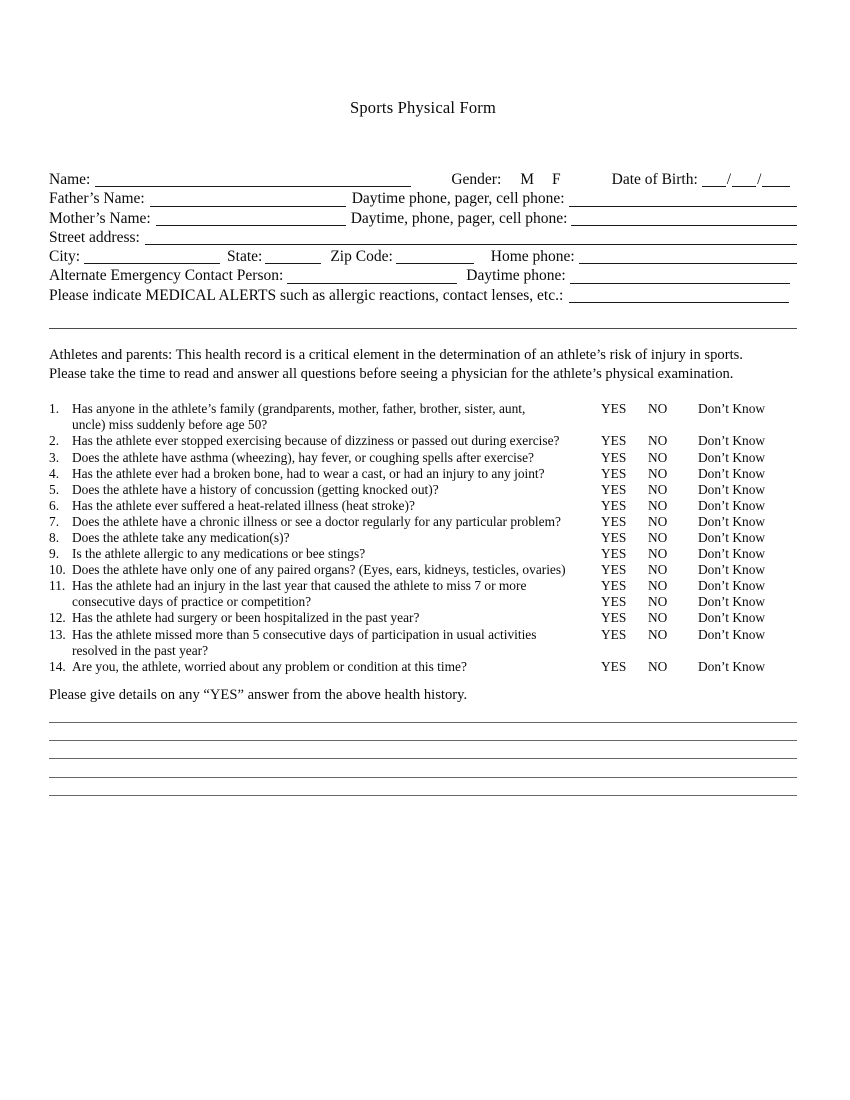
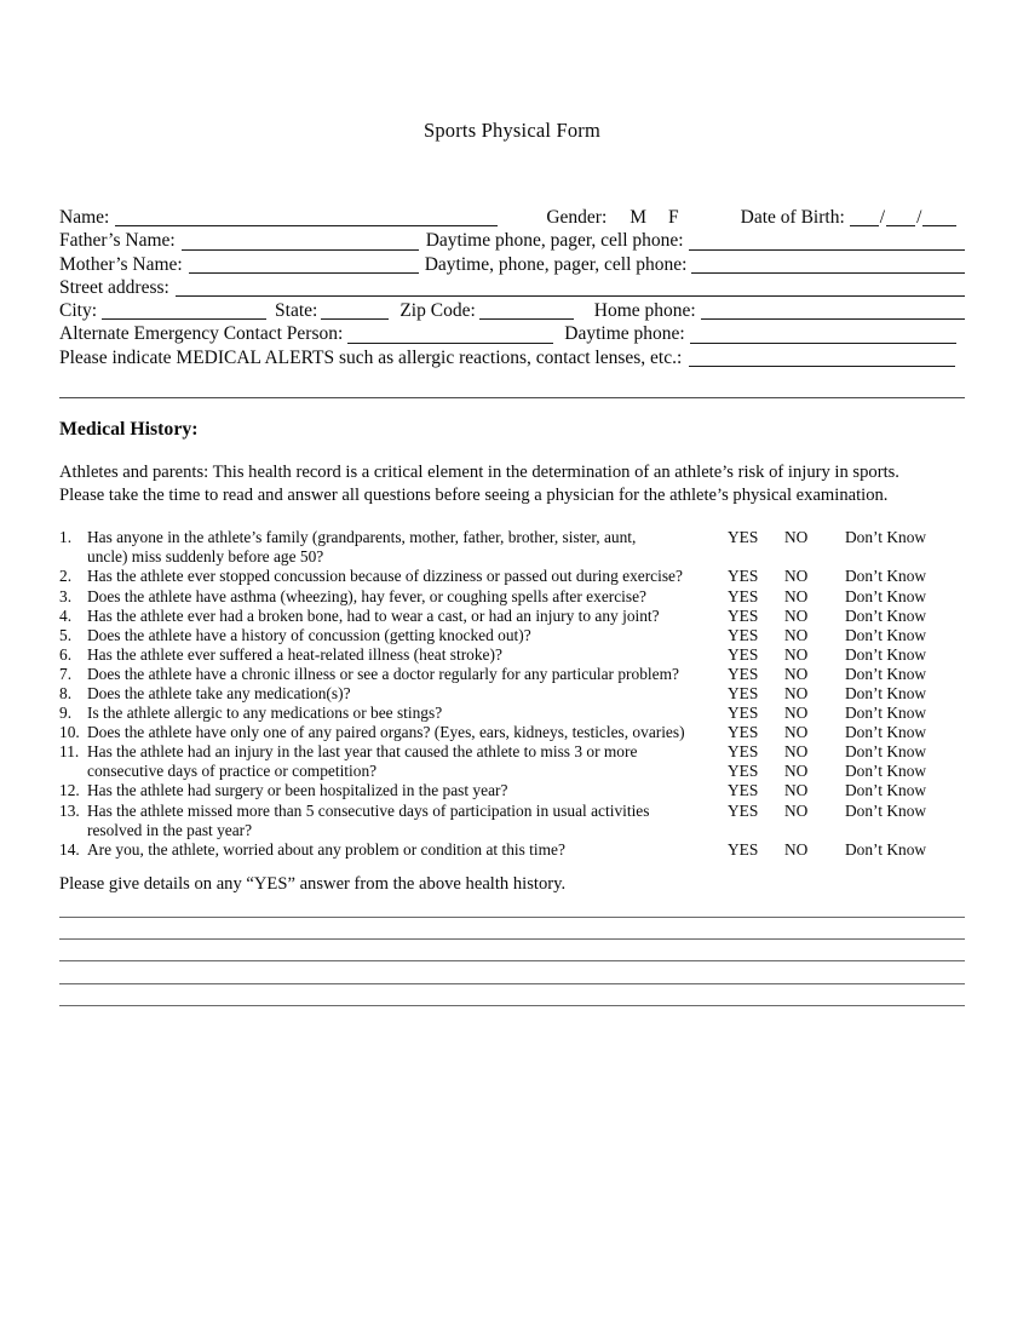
  Sports Physical Form
  Name:
  Gender:
  M
  F
  Date of Birth:
  /
  /
  Father’s Name:
  Daytime phone, pager, cell phone:
  Mother’s Name:
  Daytime, phone, pager, cell phone:
  Street address:
  City:
  State:
  Zip Code:
  Home phone:
  Alternate Emergency Contact Person:
  Daytime phone:
  Please indicate MEDICAL ALERTS such as allergic reactions, contact lenses, etc.:
+ Medical History:
  Athletes and parents: This health record is a critical element in the determination of an athlete’s risk of injury in sports.
  Please take the time to read and answer all questions before seeing a physician for the athlete’s physical examination.
  1.
  Has anyone in the athlete’s family (grandparents, mother, father, brother, sister, aunt,
  YES
  NO
  Don’t Know
  uncle) miss suddenly before age 50?
  2.
- Has the athlete ever stopped exercising because of dizziness or passed out during exercise?
+ Has the athlete ever stopped concussion because of dizziness or passed out during exercise?
  YES
  NO
  Don’t Know
  3.
  Does the athlete have asthma (wheezing), hay fever, or coughing spells after exercise?
  YES
  NO
  Don’t Know
  4.
  Has the athlete ever had a broken bone, had to wear a cast, or had an injury to any joint?
  YES
  NO
  Don’t Know
  5.
  Does the athlete have a history of concussion (getting knocked out)?
  YES
  NO
  Don’t Know
  6.
  Has the athlete ever suffered a heat-related illness (heat stroke)?
  YES
  NO
  Don’t Know
  7.
  Does the athlete have a chronic illness or see a doctor regularly for any particular problem?
  YES
  NO
  Don’t Know
  8.
  Does the athlete take any medication(s)?
  YES
  NO
  Don’t Know
  9.
  Is the athlete allergic to any medications or bee stings?
  YES
  NO
  Don’t Know
  10.
  Does the athlete have only one of any paired organs? (Eyes, ears, kidneys, testicles, ovaries)
  YES
  NO
  Don’t Know
  11.
- Has the athlete had an injury in the last year that caused the athlete to miss 7 or more
+ Has the athlete had an injury in the last year that caused the athlete to miss 3 or more
  YES
  NO
  Don’t Know
  consecutive days of practice or competition?
  YES
  NO
  Don’t Know
  12.
  Has the athlete had surgery or been hospitalized in the past year?
  YES
  NO
  Don’t Know
  13.
  Has the athlete missed more than 5 consecutive days of participation in usual activities
  YES
  NO
  Don’t Know
  resolved in the past year?
  14.
  Are you, the athlete, worried about any problem or condition at this time?
  YES
  NO
  Don’t Know
  Please give details on any “YES” answer from the above health history.
